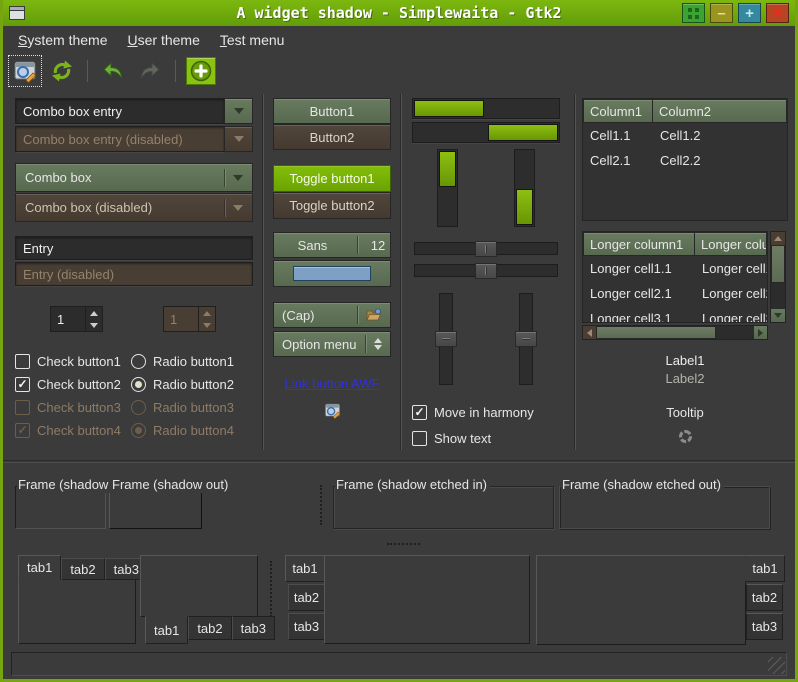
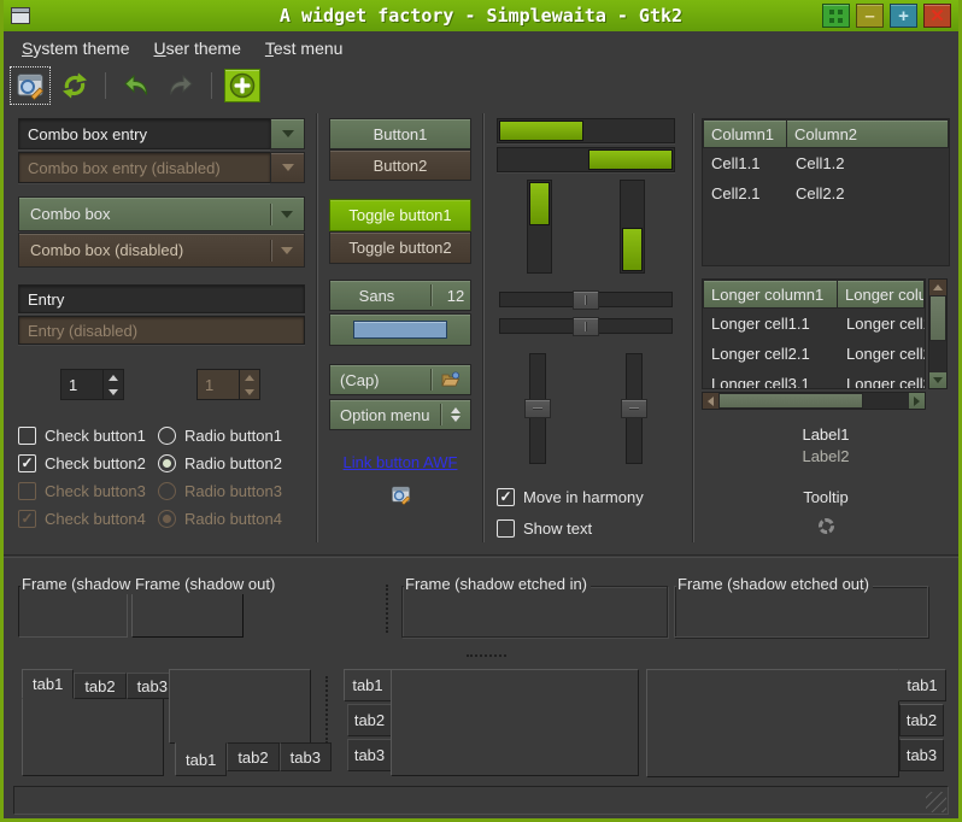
- A widget shadow - Simplewaita - Gtk2
+ A widget factory - Simplewaita - Gtk2
  –
  +
  ✕
  System theme
  User theme
  Test menu
  Combo box entry
  Combo box entry (disabled)
  Combo box
  Combo box (disabled)
  Entry
  Entry (disabled)
  1
  1
  Check button1
  Radio button1
  ✓
  Check button2
  Radio button2
  Check button3
  Radio button3
  ✓
  Check button4
  Radio button4
  Button1
  Button2
  Toggle button1
  Toggle button2
  Sans
  12
  (Cap)
  Option menu
  Link button AWF
  ✓
  Move in harmony
  Show text
  Column1
  Column2
  Cell1.1
  Cell1.2
  Cell2.1
  Cell2.2
  Longer column1
  Longer colu
  Longer cell1.1
  Longer cell
  Longer cell2.1
  Longer cell
  Longer cell3.1
  Longer cell
  Label1
  Label2
  Tooltip
  Frame (shadow
  Frame (shadow out)
  Frame (shadow etched in)
  Frame (shadow etched out)
  tab1
  tab2
  tab3
  tab1
  tab2
  tab3
  tab1
  tab2
  tab3
  tab1
  tab2
  tab3
